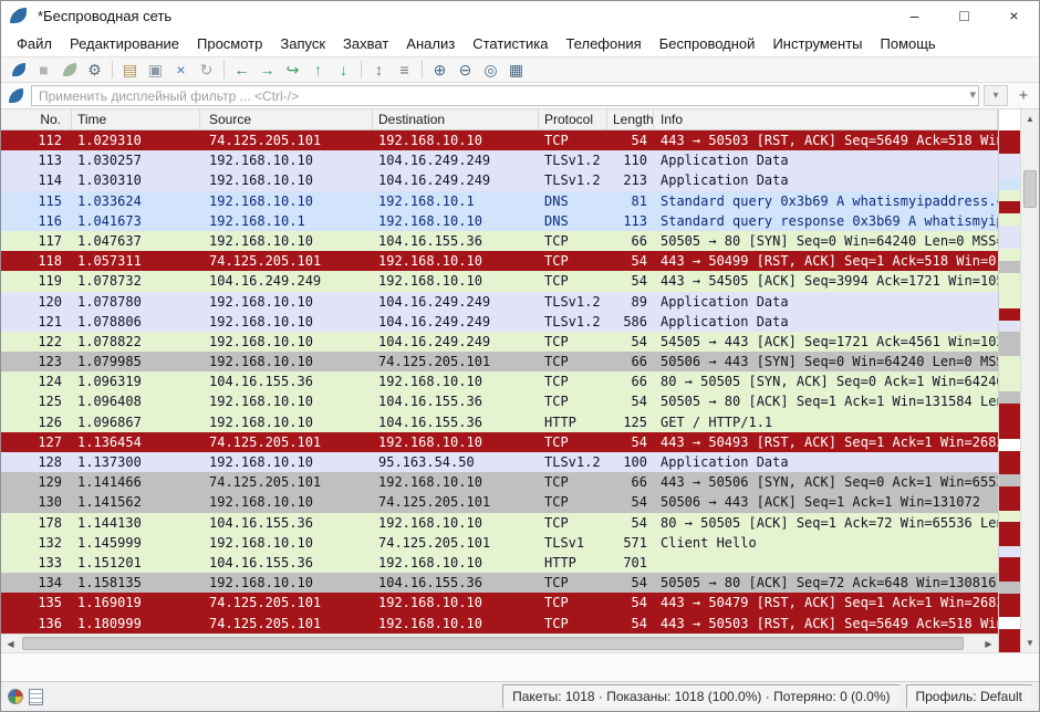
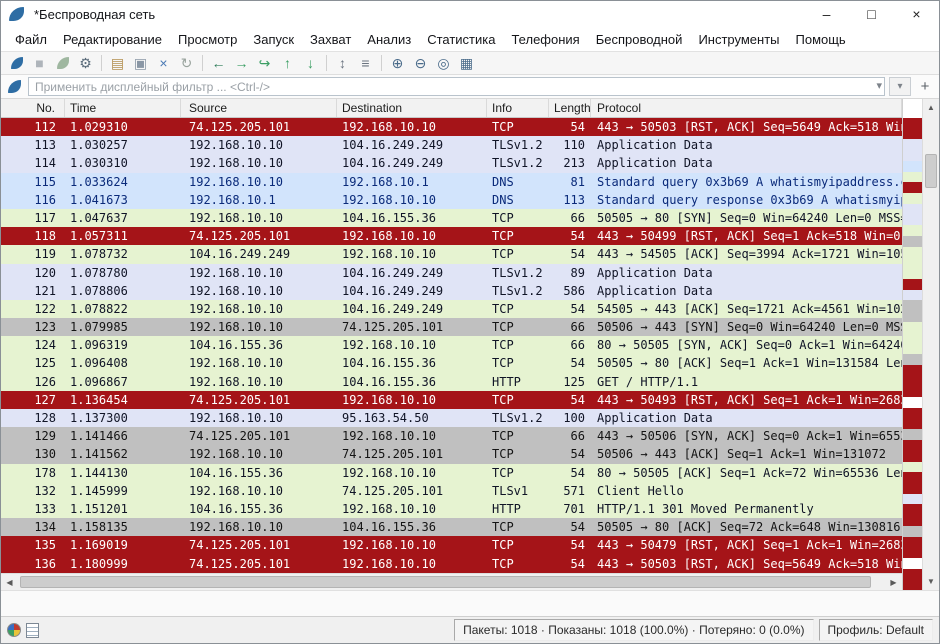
  *Беспроводная сеть
  –
  □
  ×
  Файл
  Редактирование
  Просмотр
  Запуск
  Захват
  Анализ
  Статистика
  Телефония
  Беспроводной
  Инструменты
  Помощь
  ■
  ⚙
  ▤
  ▣
  ×
  ↻
  ←
  →
  ↪
  ↑
  ↓
  ↕
  ≡
  ⊕
  ⊖
  ◎
  ▦
  Применить дисплейный фильтр ... <Ctrl-/>
  ▾
  ▾
  +
  No.
  Time
  Source
  Destination
- Protocol
+ Info
  Length
- Info
+ Protocol
  112
  1.029310
  74.125.205.101
  192.168.10.10
  TCP
  54
  443 → 50503 [RST, ACK] Seq=5649 Ack=518 Wi
  113
  1.030257
  192.168.10.10
  104.16.249.249
  TLSv1.2
  110
  Application Data
  114
  1.030310
  192.168.10.10
  104.16.249.249
  TLSv1.2
  213
  Application Data
  115
  1.033624
  192.168.10.10
  192.168.10.1
  DNS
  81
  Standard query 0x3b69 A whatismyipaddress.
  116
  1.041673
  192.168.10.1
  192.168.10.10
  DNS
  113
  Standard query response 0x3b69 A whatismyi
  117
  1.047637
  192.168.10.10
  104.16.155.36
  TCP
  66
  118
  1.057311
  74.125.205.101
  192.168.10.10
  TCP
  54
  443 → 50499 [RST, ACK] Seq=1 Ack=518 Win=0
  119
  1.078732
  104.16.249.249
  192.168.10.10
  TCP
  54
  443 → 54505 [ACK] Seq=3994 Ack=1721 Win=10
  120
  1.078780
  192.168.10.10
  104.16.249.249
  TLSv1.2
  89
  Application Data
  121
  1.078806
  192.168.10.10
  104.16.249.249
  TLSv1.2
  586
  Application Data
  122
  1.078822
  192.168.10.10
  104.16.249.249
  TCP
  54
  54505 → 443 [ACK] Seq=1721 Ack=4561 Win=10
  123
  1.079985
  192.168.10.10
  74.125.205.101
  TCP
  66
  124
  1.096319
  104.16.155.36
  192.168.10.10
  TCP
  66
  80 → 50505 [SYN, ACK] Seq=0 Ack=1 Win=6424
  125
  1.096408
  192.168.10.10
  104.16.155.36
  TCP
  54
  50505 → 80 [ACK] Seq=1 Ack=1 Win=131584 Le
  126
  1.096867
  192.168.10.10
  104.16.155.36
  HTTP
  125
  GET / HTTP/1.1
  127
  1.136454
  74.125.205.101
  192.168.10.10
  TCP
  54
  443 → 50493 [RST, ACK] Seq=1 Ack=1 Win=268
  128
  1.137300
  192.168.10.10
  95.163.54.50
  TLSv1.2
  100
  Application Data
  129
  1.141466
  74.125.205.101
  192.168.10.10
  TCP
  66
  443 → 50506 [SYN, ACK] Seq=0 Ack=1 Win=655
  130
  1.141562
  192.168.10.10
  74.125.205.101
  TCP
  54
  50506 → 443 [ACK] Seq=1 Ack=1 Win=131072
  178
  1.144130
  104.16.155.36
  192.168.10.10
  TCP
  54
  80 → 50505 [ACK] Seq=1 Ack=72 Win=65536 Le
  132
  1.145999
  192.168.10.10
  74.125.205.101
  TLSv1
  571
  Client Hello
  133
  1.151201
  104.16.155.36
  192.168.10.10
  HTTP
  701
+ HTTP/1.1 301 Moved Permanently
  134
  1.158135
  192.168.10.10
  104.16.155.36
  TCP
  54
  50505 → 80 [ACK] Seq=72 Ack=648 Win=130816
  135
  1.169019
  74.125.205.101
  192.168.10.10
  TCP
  54
  443 → 50479 [RST, ACK] Seq=1 Ack=1 Win=268
  136
  1.180999
  74.125.205.101
  192.168.10.10
  TCP
  54
  443 → 50503 [RST, ACK] Seq=5649 Ack=518 Wi
  ◀
  ▶
  ▲
  ▼
  Пакеты: 1018 · Показаны: 1018 (100.0%) · Потеряно: 0 (0.0%)
  Профиль: Default
